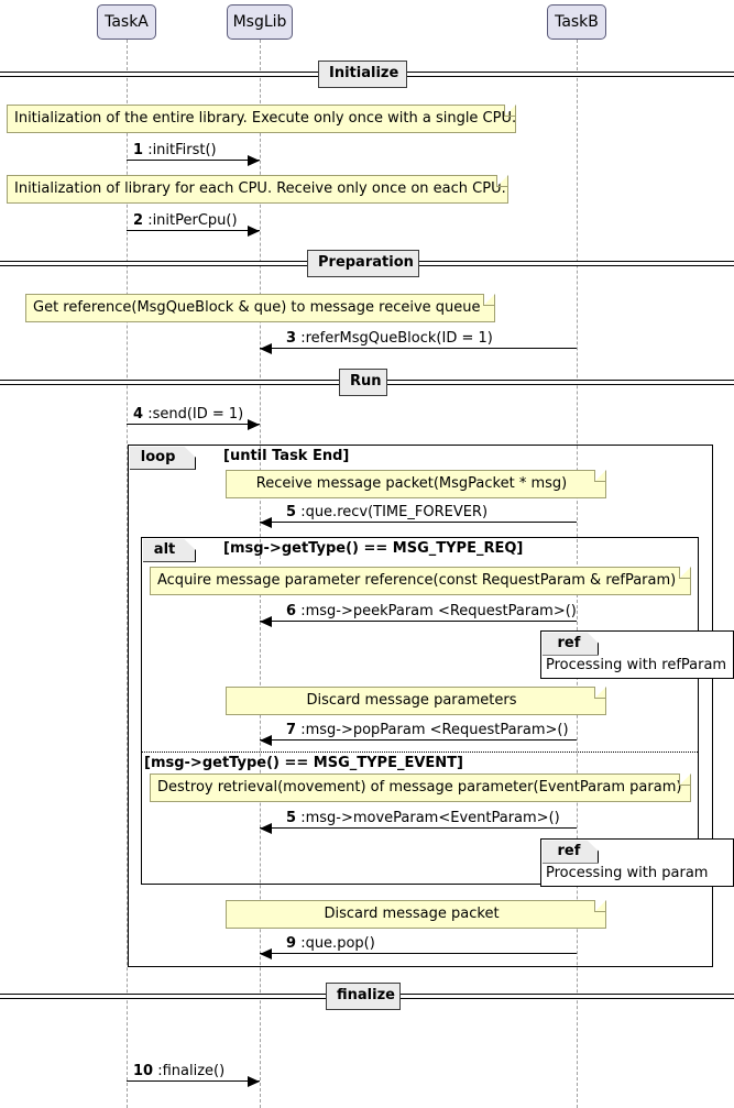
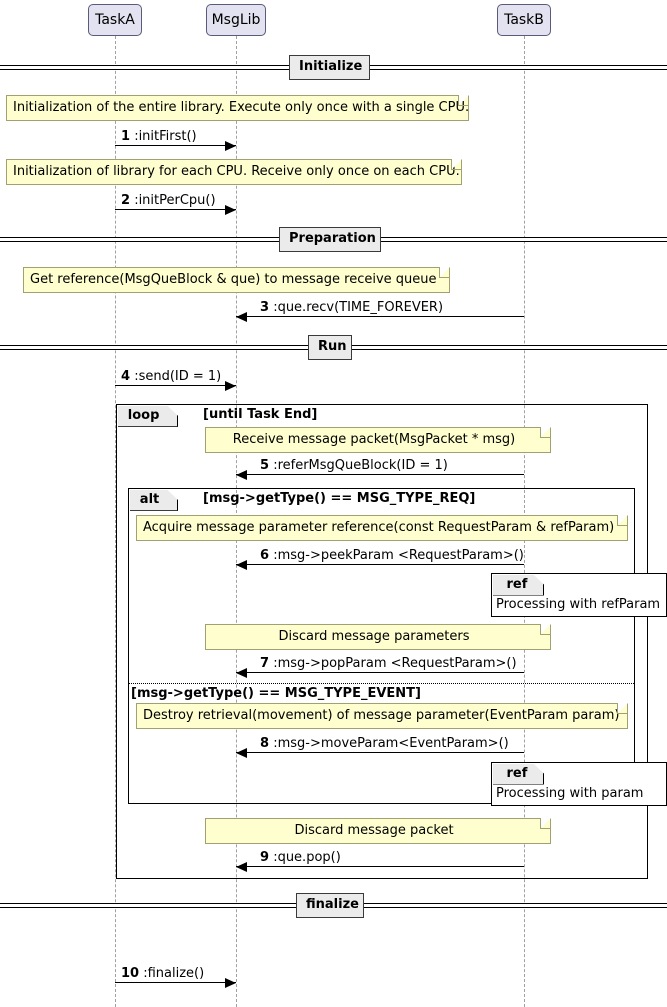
  loop
  [until Task End]
  alt
  [msg->getType() == MSG_TYPE_REQ]
  [msg->getType() == MSG_TYPE_EVENT]
  Initialize
  Preparation
  Run
  finalize
  1 :initFirst()
  2 :initPerCpu()
- 3 :referMsgQueBlock(ID = 1)
+ 3 :que.recv(TIME_FOREVER)
  4 :send(ID = 1)
- 5 :que.recv(TIME_FOREVER)
+ 5 :referMsgQueBlock(ID = 1)
  6 :msg->peekParam <RequestParam>()
  7 :msg->popParam <RequestParam>()
- 5 :msg->moveParam<EventParam>()
+ 8 :msg->moveParam<EventParam>()
  9 :que.pop()
  10 :finalize()
  Initialization of the entire library. Execute only once with a single CPU.
  Initialization of library for each CPU. Receive only once on each CPU.
  Get reference(MsgQueBlock & que) to message receive queue
  Receive message packet(MsgPacket * msg)
  Acquire message parameter reference(const RequestParam & refParam)
  Discard message parameters
  Destroy retrieval(movement) of message parameter(EventParam param)
  Discard message packet
  ref
  Processing with refParam
  ref
  Processing with param
  TaskA
  MsgLib
  TaskB
